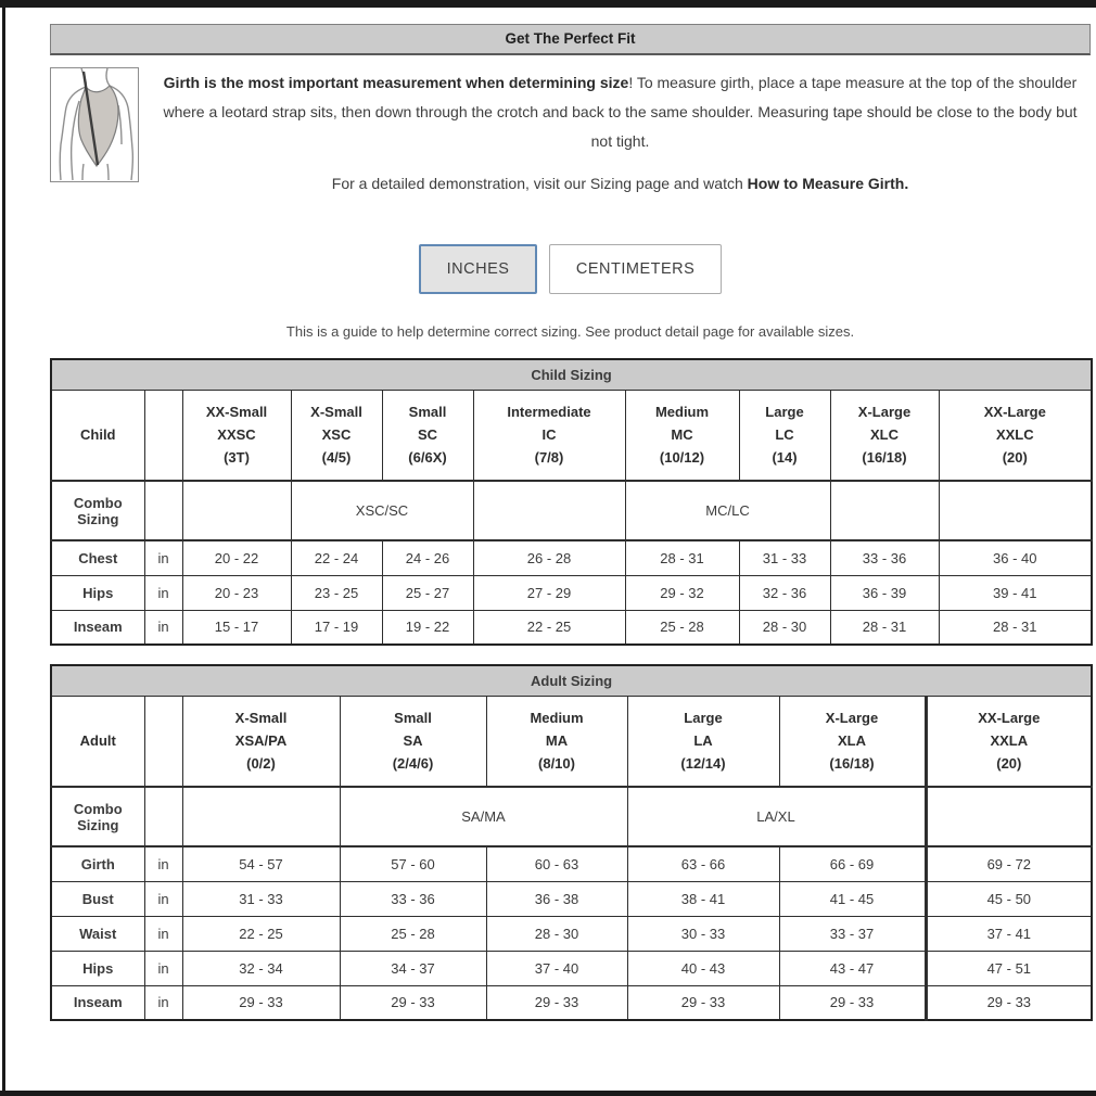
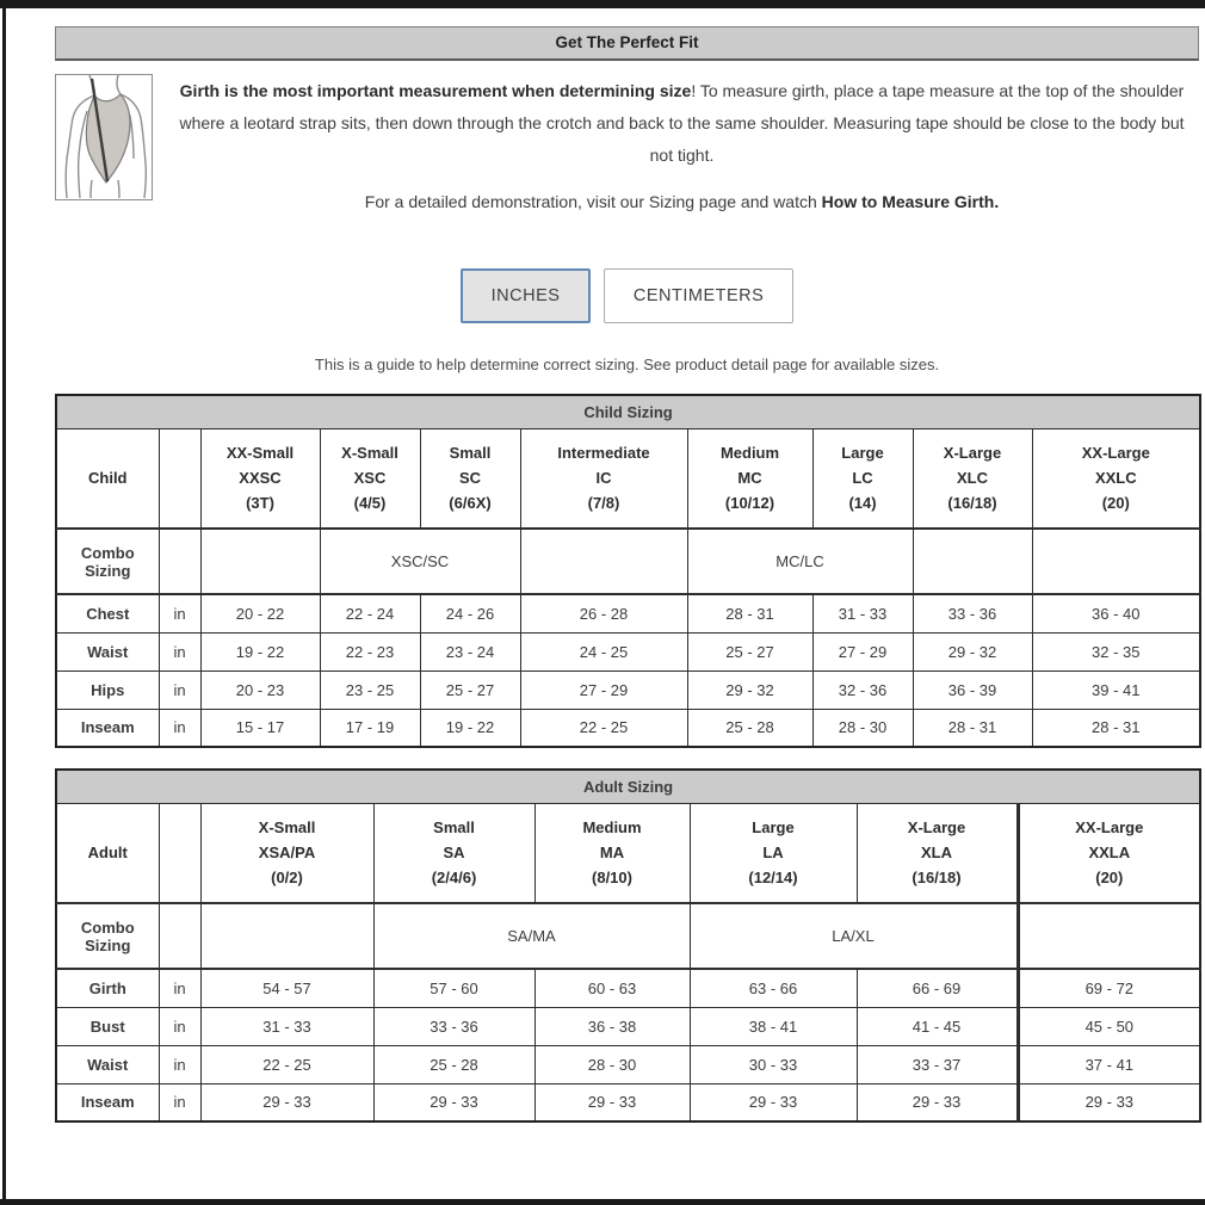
  Get The Perfect Fit
  Girth is the most important measurement when determining size! To measure girth, place a tape measure at the top of the shoulder where a leotard strap sits, then down through the crotch and back to the same shoulder. Measuring tape should be close to the body but not tight.
  For a detailed demonstration, visit our Sizing page and watch How to Measure Girth.
  INCHES CENTIMETERS
  This is a guide to help determine correct sizing. See product detail page for available sizes.
  Child Sizing
  Child		XX-Small XXSC (3T)	X-Small XSC (4/5)	Small SC (6/6X)	Intermediate IC (7/8)	Medium MC (10/12)	Large LC (14)	X-Large XLC (16/18)	XX-Large XXLC (20)
  Combo Sizing			XSC/SC		MC/LC
  Chest	in	20 - 22	22 - 24	24 - 26	26 - 28	28 - 31	31 - 33	33 - 36	36 - 40
+ Waist	in	19 - 22	22 - 23	23 - 24	24 - 25	25 - 27	27 - 29	29 - 32	32 - 35
  Hips	in	20 - 23	23 - 25	25 - 27	27 - 29	29 - 32	32 - 36	36 - 39	39 - 41
  Inseam	in	15 - 17	17 - 19	19 - 22	22 - 25	25 - 28	28 - 30	28 - 31	28 - 31
  Adult Sizing
  Adult		X-Small XSA/PA (0/2)	Small SA (2/4/6)	Medium MA (8/10)	Large LA (12/14)	X-Large XLA (16/18)	XX-Large XXLA (20)
  Combo Sizing			SA/MA	LA/XL
  Girth	in	54 - 57	57 - 60	60 - 63	63 - 66	66 - 69	69 - 72
  Bust	in	31 - 33	33 - 36	36 - 38	38 - 41	41 - 45	45 - 50
  Waist	in	22 - 25	25 - 28	28 - 30	30 - 33	33 - 37	37 - 41
- Hips	in	32 - 34	34 - 37	37 - 40	40 - 43	43 - 47	47 - 51
  Inseam	in	29 - 33	29 - 33	29 - 33	29 - 33	29 - 33	29 - 33
